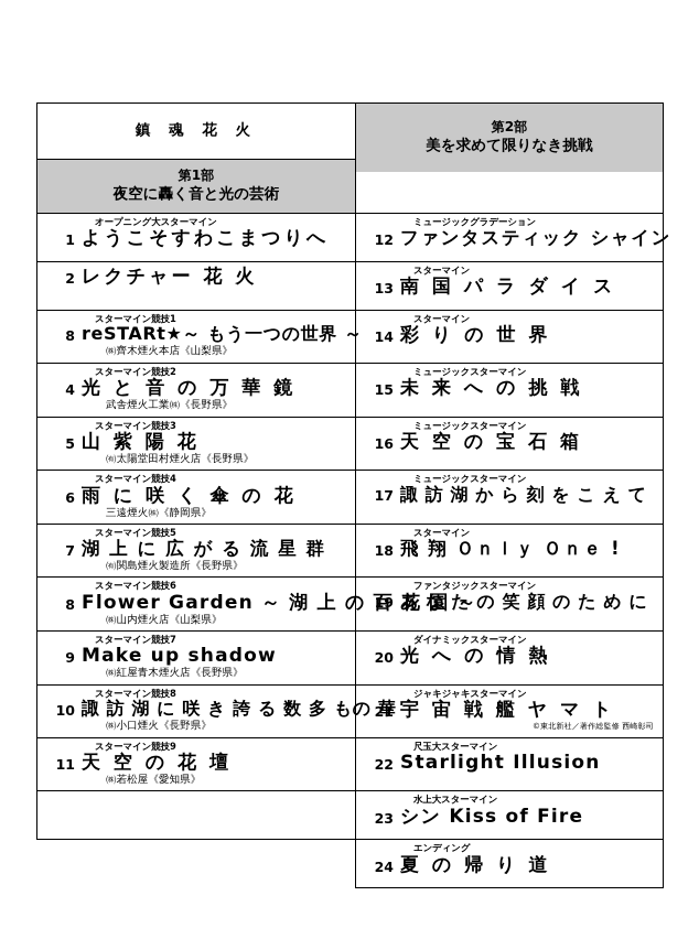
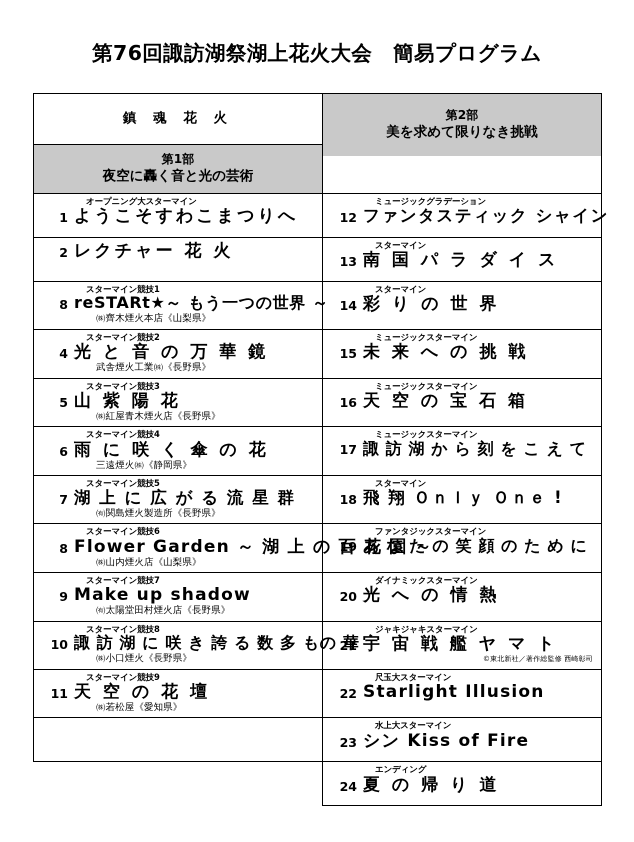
+ 第76回諏訪湖祭湖上花火大会 簡易プログラム
  鎮 魂 花 火	第2部 美を求めて限りなき挑戦
  第1部 夜空に轟く音と光の芸術
  オープニング大スターマイン1 ようこそすわこまつりへ	ミュージックグラデーション12 ファンタスティック シャイン
  2 レクチャー 花 火	スターマイン13 南 国 パ ラ ダ イ ス
  スターマイン競技18 reSTARt★～ もう一つの世界 ～㈱齊木煙火本店《山梨県》	スターマイン14 彩 り の 世 界
  スターマイン競技24 光 と 音 の 万 華 鏡武舎煙火工業㈱《長野県》	ミュージックスターマイン15 未 来 へ の 挑 戦
- スターマイン競技35 山 紫 陽 花㈲太陽堂田村煙火店《長野県》	ミュージックスターマイン16 天 空 の 宝 石 箱
+ スターマイン競技35 山 紫 陽 花㈱紅屋青木煙火店《長野県》	ミュージックスターマイン16 天 空 の 宝 石 箱
  スターマイン競技46 雨 に 咲 く 傘 の 花三遠煙火㈱《静岡県》	ミュージックスターマイン17 諏 訪 湖 か ら 刻 を こ え て
  スターマイン競技57 湖 上 に 広 が る 流 星 群㈲関島煙火製造所《長野県》	スターマイン18 飛 翔 Ｏｎｌｙ Ｏｎｅ !
  スターマイン競技68 Flower Garden ～ 湖 上 の 百 花 園 ～㈱山内煙火店《山梨県》	ファンタジックスターマイン19 あ な た の 笑 顔 の た め に
- スターマイン競技79 Make up shadow㈱紅屋青木煙火店《長野県》	ダイナミックスターマイン20 光 へ の 情 熱
+ スターマイン競技79 Make up shadow㈲太陽堂田村煙火店《長野県》	ダイナミックスターマイン20 光 へ の 情 熱
  スターマイン競技810 諏 訪 湖 に 咲 き 誇 る 数 多 もの 華㈱小口煙火《長野県》	ジャキジャキスターマイン21 宇 宙 戦 艦 ヤ マ ト©東北新社／著作総監修 西崎彰司
  スターマイン競技911 天 空 の 花 壇㈱若松屋《愛知県》	尺玉大スターマイン22 Starlight Illusion
  	水上大スターマイン23 シン Kiss of Fire
  	エンディング24 夏 の 帰 り 道
